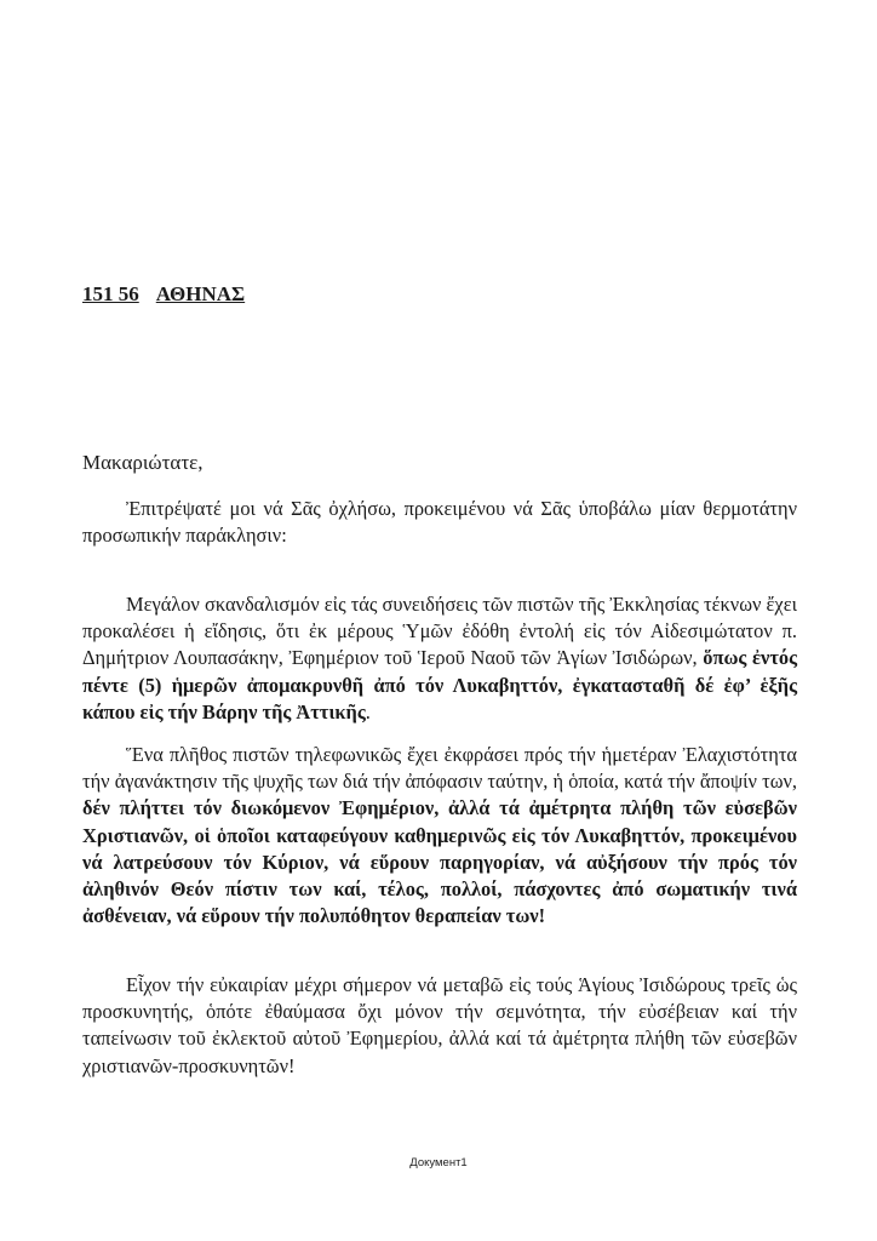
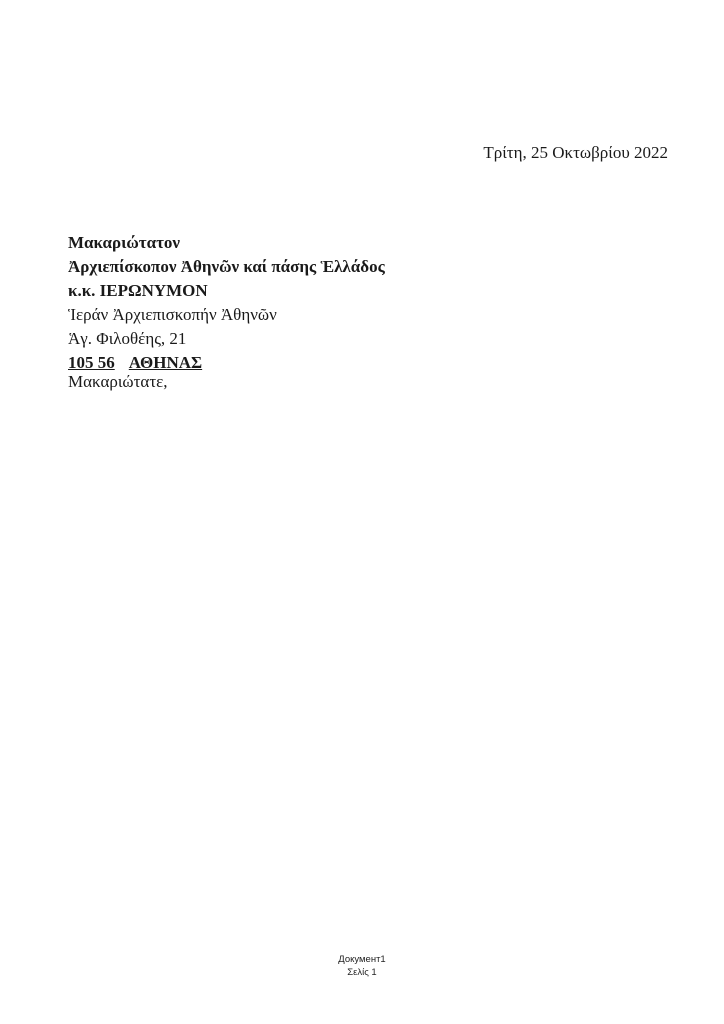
+ Τρίτη, 25 Οκτωβρίου 2022
+ Μακαριώτατον
+ Ἀρχιεπίσκοπον Ἀθηνῶν καί πάσης Ἑλλάδος
+ κ.κ. ΙΕΡΩΝΥΜΟΝ
+ Ἱεράν Ἀρχιεπισκοπήν Ἀθηνῶν
+ Ἁγ. Φιλοθέης, 21
- 151 56 ΑΘΗΝΑΣ
+ 105 56 ΑΘΗΝΑΣ
  Μακαριώτατε,
- Ἐπιτρέψατέ μοι νά Σᾶς ὀχλήσω, προκειμένου νά Σᾶς ὑποβάλω μίαν θερμοτάτην προσωπικήν παράκλησιν:
- Μεγάλον σκανδαλισμόν εἰς τάς συνειδήσεις τῶν πιστῶν τῆς Ἐκκλησίας τέκνων ἔχει προκαλέσει ἡ εἴδησις, ὅτι ἐκ μέρους Ὑμῶν ἐδόθη ἐντολή εἰς τόν Αἰδεσιμώτατον π. Δημήτριον Λουπασάκην, Ἐφημέριον τοῦ Ἱεροῦ Ναοῦ τῶν Ἁγίων Ἰσιδώρων, ὅπως ἐντός πέντε (5) ἡμερῶν ἀπομακρυνθῆ ἀπό τόν Λυκαβηττόν, ἐγκατασταθῆ δέ ἐφ’ ἑξῆς κάπου εἰς τήν Βάρην τῆς Ἀττικῆς.
- Ἕνα πλῆθος πιστῶν τηλεφωνικῶς ἔχει ἐκφράσει πρός τήν ἡμετέραν Ἐλαχιστότητα τήν ἀγανάκτησιν τῆς ψυχῆς των διά τήν ἀπόφασιν ταύτην, ἡ ὁποία, κατά τήν ἄποψίν των, δέν πλήττει τόν διωκόμενον Ἐφημέριον, ἀλλά τά ἀμέτρητα πλήθη τῶν εὐσεβῶν Χριστιανῶν, οἱ ὁποῖοι καταφεύγουν καθημερινῶς εἰς τόν Λυκαβηττόν, προκειμένου νά λατρεύσουν τόν Κύριον, νά εὕρουν παρηγορίαν, νά αὐξήσουν τήν πρός τόν ἀληθινόν Θεόν πίστιν των καί, τέλος, πολλοί, πάσχοντες ἀπό σωματικήν τινά ἀσθένειαν, νά εὕρουν τήν πολυπόθητον θεραπείαν των!
- Εἶχον τήν εὐκαιρίαν μέχρι σήμερον νά μεταβῶ εἰς τούς Ἁγίους Ἰσιδώρους τρεῖς ὡς προσκυνητής, ὁπότε ἐθαύμασα ὄχι μόνον τήν σεμνότητα, τήν εὐσέβειαν καί τήν ταπείνωσιν τοῦ ἐκλεκτοῦ αὐτοῦ Ἐφημερίου, ἀλλά καί τά ἀμέτρητα πλήθη τῶν εὐσεβῶν χριστιανῶν-προσκυνητῶν!
  Документ1
+ Σελίς 1
